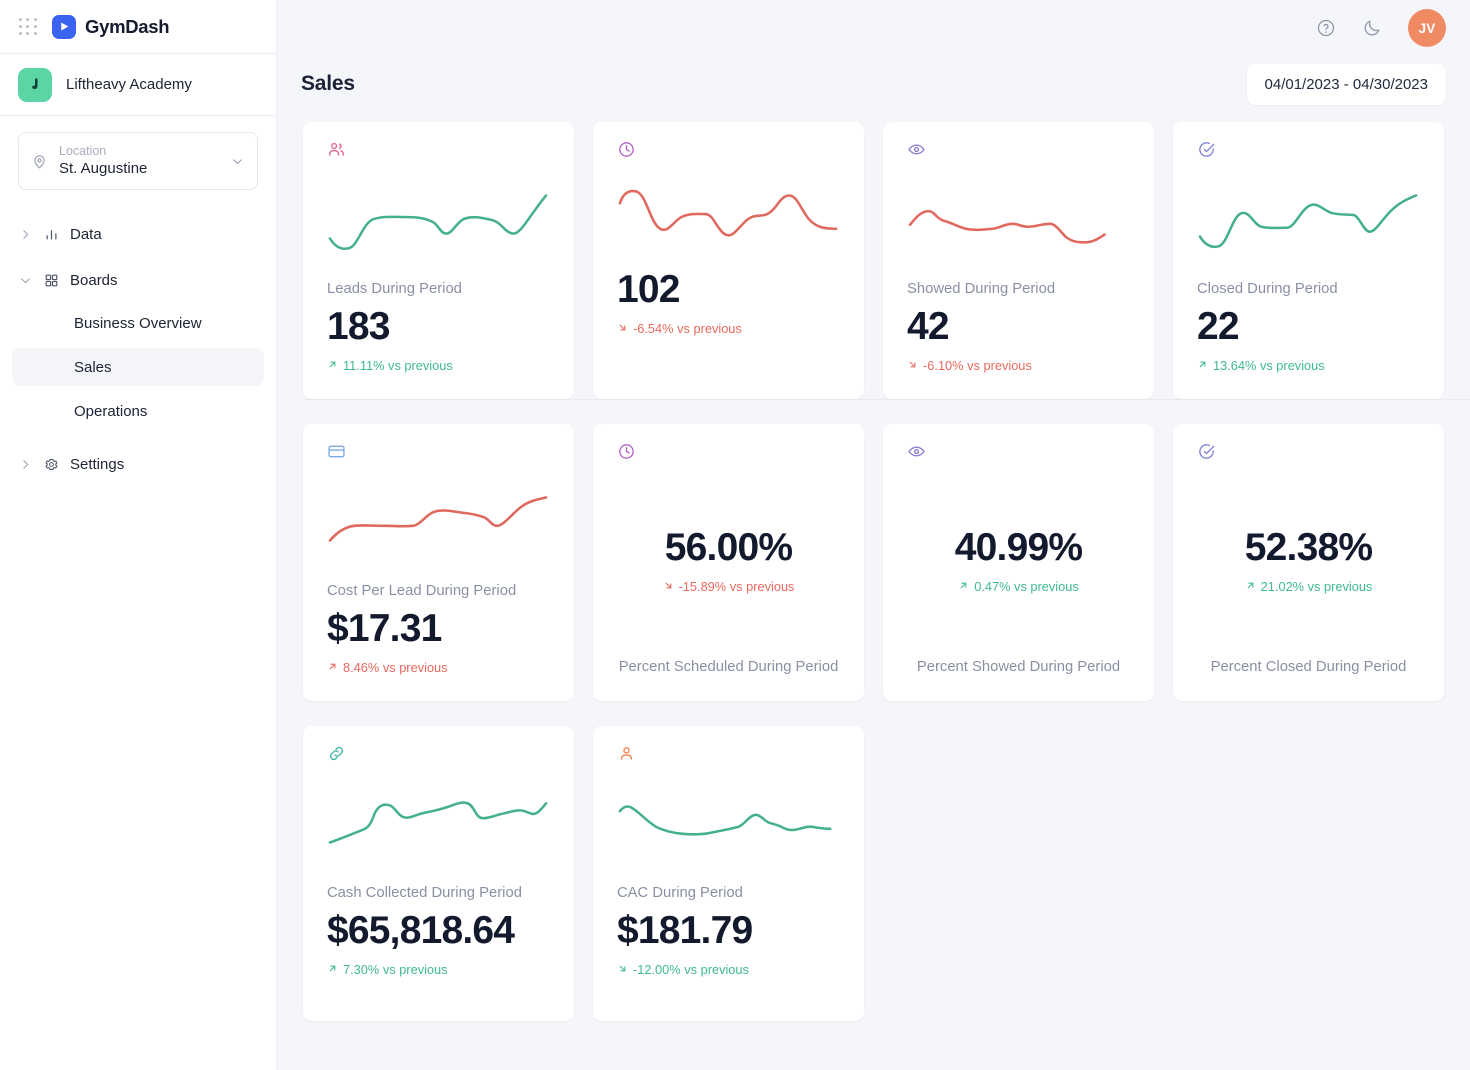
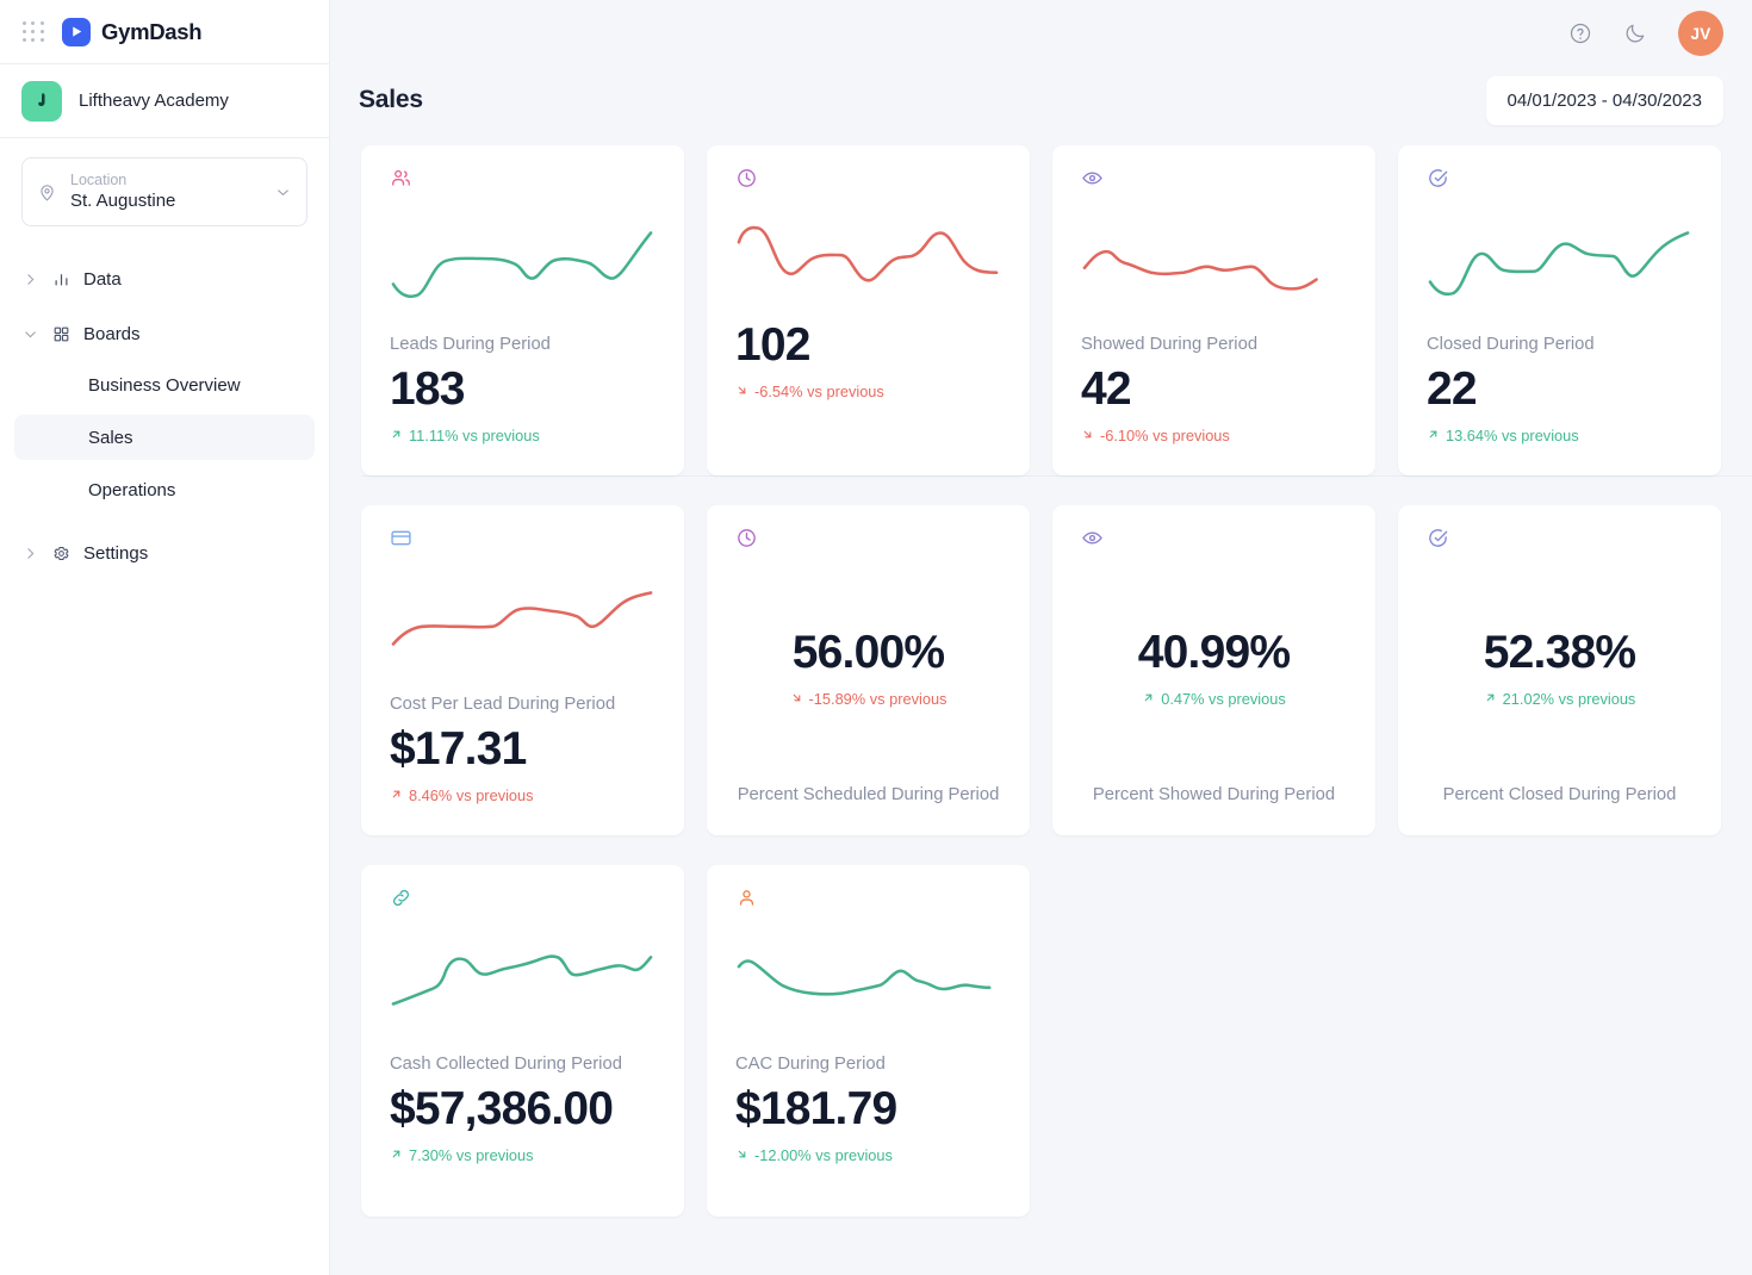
  GymDash
  Liftheavy Academy
  Location
  St. Augustine
  Data
  Boards
  Business Overview
  Sales
  Operations
  Settings
  JV
  Sales
  04/01/2023 - 04/30/2023
  Leads During Period
  183
  11.11% vs previous
  102
  -6.54% vs previous
  Showed During Period
  42
  -6.10% vs previous
  Closed During Period
  22
  13.64% vs previous
  Cost Per Lead During Period
  $17.31
  8.46% vs previous
  56.00%
  -15.89% vs previous
  Percent Scheduled During Period
  40.99%
  0.47% vs previous
  Percent Showed During Period
  52.38%
  21.02% vs previous
  Percent Closed During Period
  Cash Collected During Period
- $65,818.64
+ $57,386.00
  7.30% vs previous
  CAC During Period
  $181.79
  -12.00% vs previous
